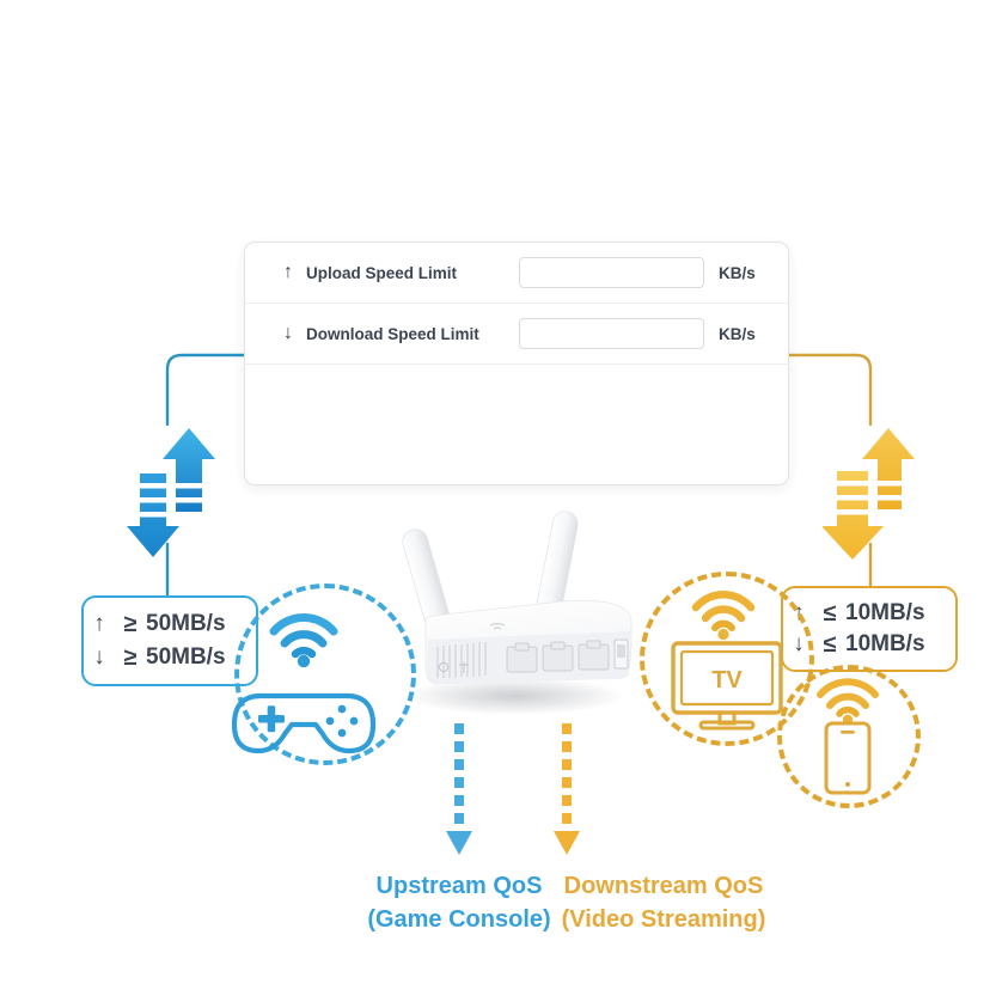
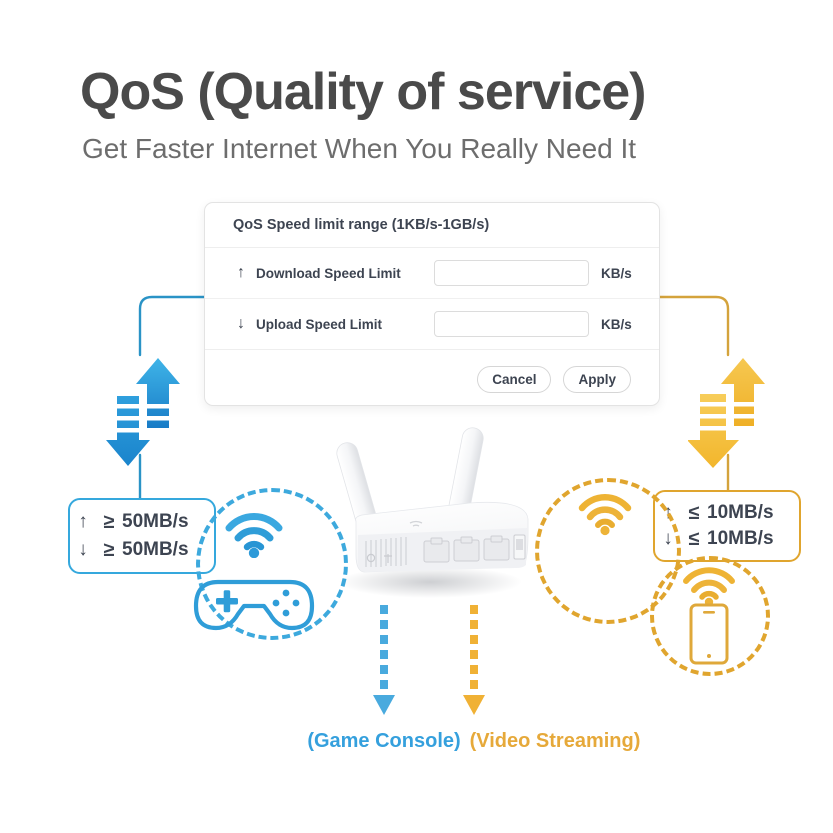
+ QoS (Quality of service)
+ Get Faster Internet When You Really Need It
+ QoS Speed limit range (1KB/s-1GB/s)
  ↑
- Upload Speed Limit
+ Download Speed Limit
  KB/s
  ↓
- Download Speed Limit
+ Upload Speed Limit
  KB/s
+ Cancel
+ Apply
  ↑
  ≥
  50MB/s
  ↓
  ≥
  50MB/s
  ↑
  ≤
  10MB/s
  ↓
  ≤
  10MB/s
- TV
- Upstream QoS
  (Game Console)
- Downstream QoS
  (Video Streaming)
